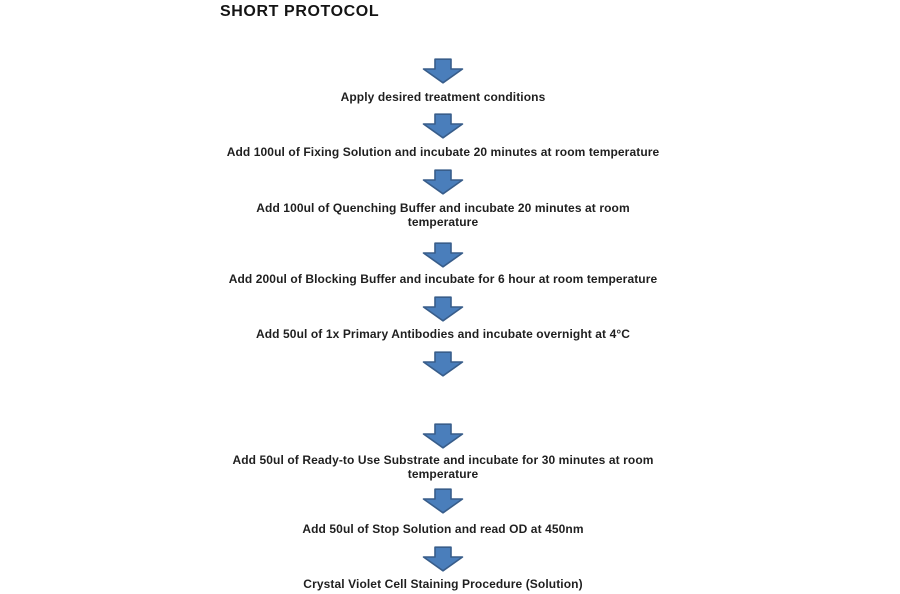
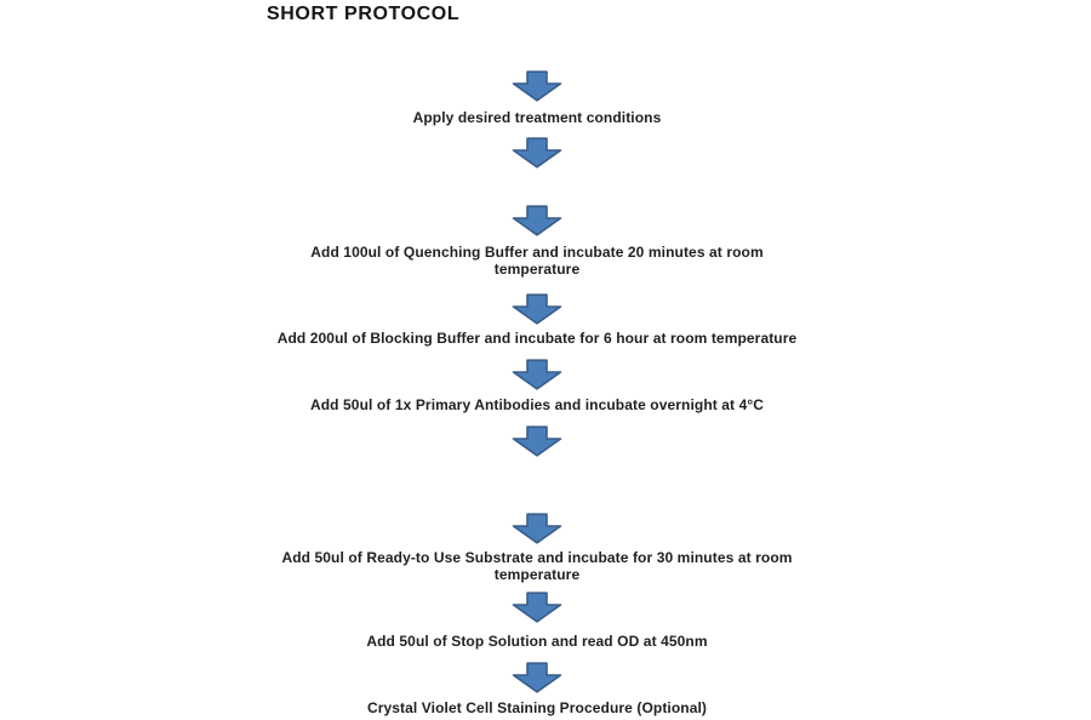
  SHORT PROTOCOL
  Apply desired treatment conditions
- Add 100ul of Fixing Solution and incubate 20 minutes at room temperature
  Add 100ul of Quenching Buffer and incubate 20 minutes at room
  temperature
  Add 200ul of Blocking Buffer and incubate for 6 hour at room temperature
  Add 50ul of 1x Primary Antibodies and incubate overnight at 4°C
  Add 50ul of Ready-to Use Substrate and incubate for 30 minutes at room
  temperature
  Add 50ul of Stop Solution and read OD at 450nm
- Crystal Violet Cell Staining Procedure (Solution)
+ Crystal Violet Cell Staining Procedure (Optional)
